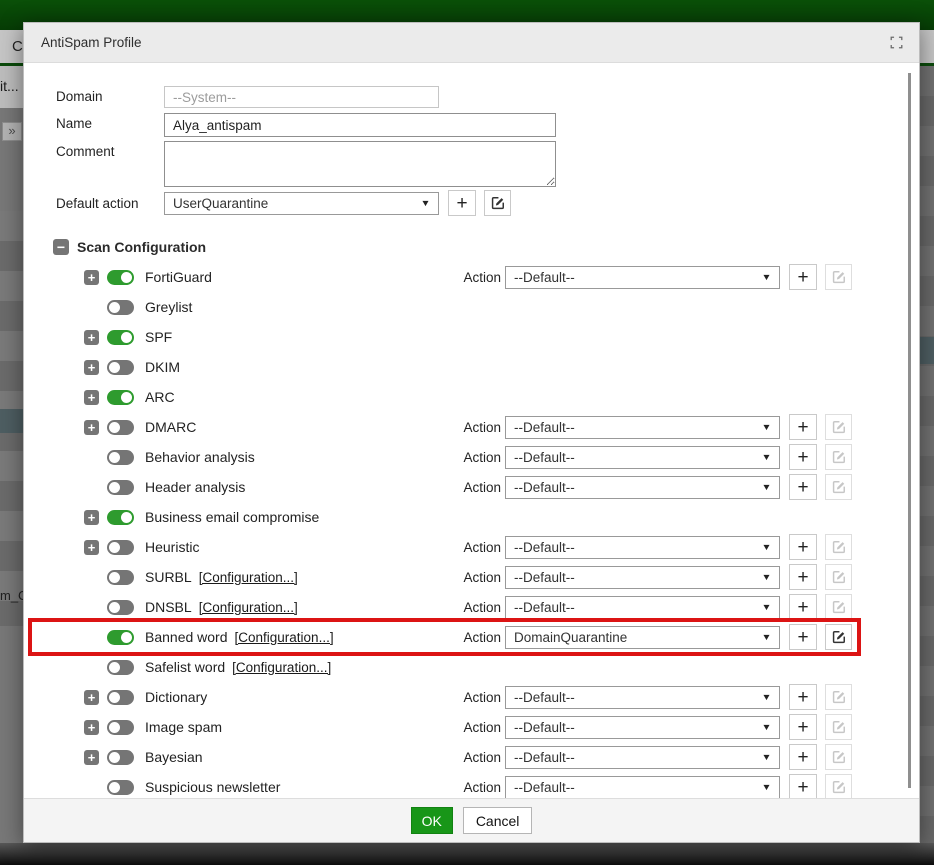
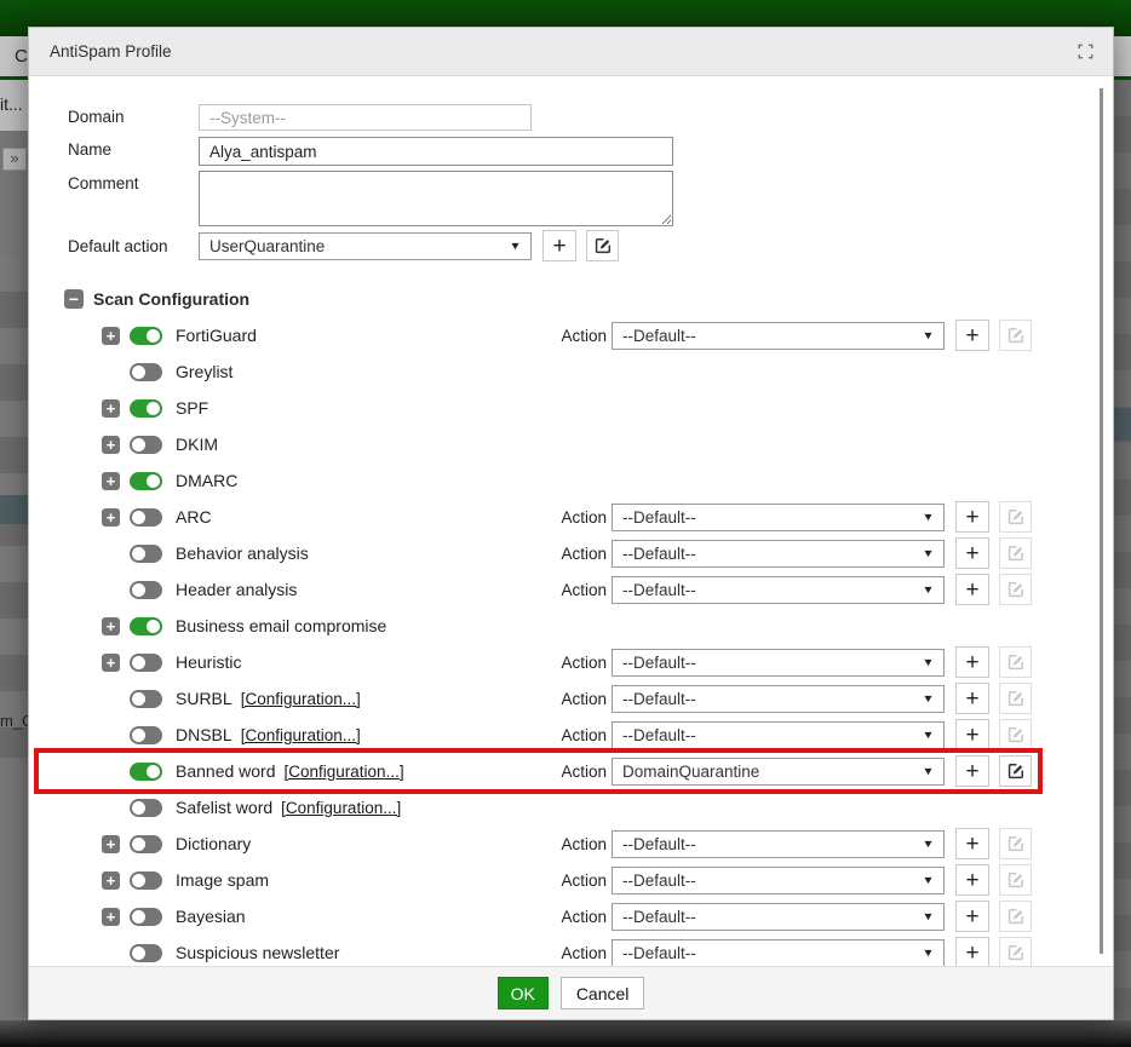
  it...
  »
  AntiSpam Profile
  Domain
  --System--
  Name
  Alya_antispam
  Comment
  Default action
  UserQuarantine
  ▼
  +
  −
  Scan Configuration
  +
  FortiGuard
  Action
  --Default--
  ▼
  +
  Greylist
  +
  SPF
  +
  DKIM
  +
- ARC
+ DMARC
  +
- DMARC
+ ARC
  Action
  --Default--
  ▼
  +
  Behavior analysis
  Action
  --Default--
  ▼
  +
  Header analysis
  Action
  --Default--
  ▼
  +
  +
  Business email compromise
  +
  Heuristic
  Action
  --Default--
  ▼
  +
  SURBL
  [Configuration...]
  Action
  --Default--
  ▼
  +
  DNSBL
  [Configuration...]
  Action
  --Default--
  ▼
  +
  Banned word
  [Configuration...]
  Action
  DomainQuarantine
  ▼
  +
  Safelist word
  [Configuration...]
  +
  Dictionary
  Action
  --Default--
  ▼
  +
  +
  Image spam
  Action
  --Default--
  ▼
  +
  +
  Bayesian
  Action
  --Default--
  ▼
  +
  Suspicious newsletter
  Action
  --Default--
  ▼
  +
  OK
  Cancel
